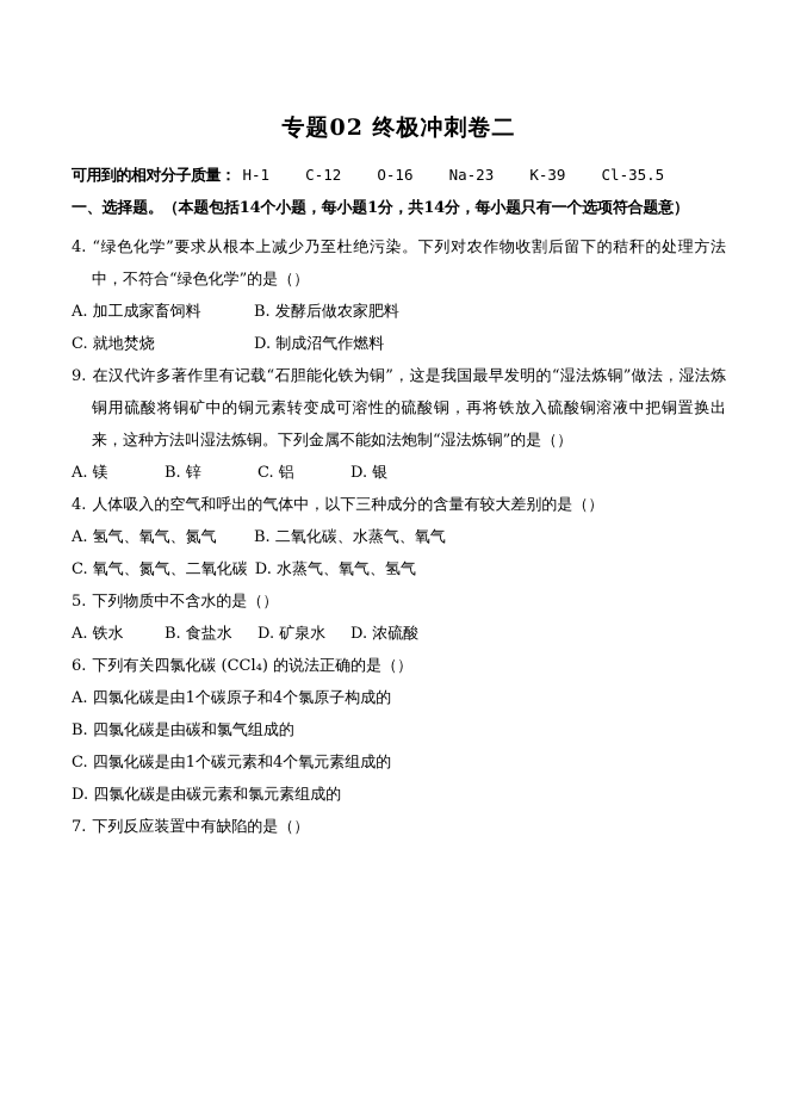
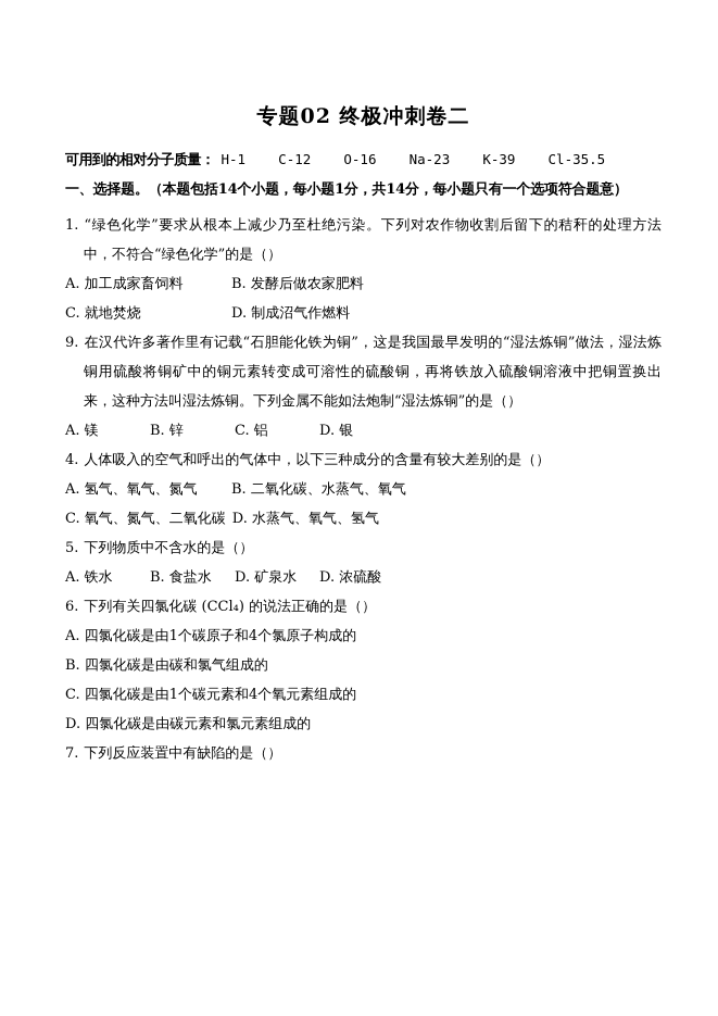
  专题02 终极冲刺卷二
  可用到的相对分子质量： H-1 C-12 O-16 Na-23 K-39 Cl-35.5
  一、选择题。（本题包括14个小题，每小题1分，共14分，每小题只有一个选项符合题意）
- 4. “绿色化学”要求从根本上减少乃至杜绝污染。下列对农作物收割后留下的秸秆的处理方法中，不符合“绿色化学”的是（）
+ 1. “绿色化学”要求从根本上减少乃至杜绝污染。下列对农作物收割后留下的秸秆的处理方法中，不符合“绿色化学”的是（）
  A. 加工成家畜饲料
  B. 发酵后做农家肥料
  C. 就地焚烧
  D. 制成沼气作燃料
  9. 在汉代许多著作里有记载“石胆能化铁为铜”，这是我国最早发明的“湿法炼铜”做法，湿法炼铜用硫酸将铜矿中的铜元素转变成可溶性的硫酸铜，再将铁放入硫酸铜溶液中把铜置换出来，这种方法叫湿法炼铜。下列金属不能如法炮制“湿法炼铜”的是（）
  A. 镁
  B. 锌
  C. 铝
  D. 银
  4. 人体吸入的空气和呼出的气体中，以下三种成分的含量有较大差别的是（）
  A. 氢气、氧气、氮气
  B. 二氧化碳、水蒸气、氧气
  C. 氧气、氮气、二氧化碳
  D. 水蒸气、氧气、氢气
  5. 下列物质中不含水的是（）
  A. 铁水
  B. 食盐水
  D. 矿泉水
  D. 浓硫酸
  6. 下列有关四氯化碳 (CCl₄) 的说法正确的是（）
  A. 四氯化碳是由1个碳原子和4个氯原子构成的
  B. 四氯化碳是由碳和氯气组成的
  C. 四氯化碳是由1个碳元素和4个氧元素组成的
  D. 四氯化碳是由碳元素和氯元素组成的
  7. 下列反应装置中有缺陷的是（）
